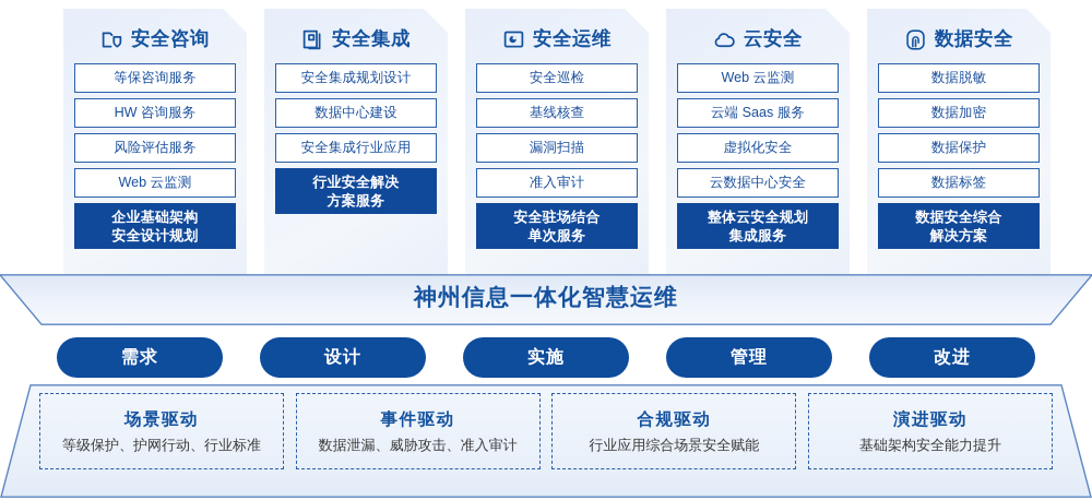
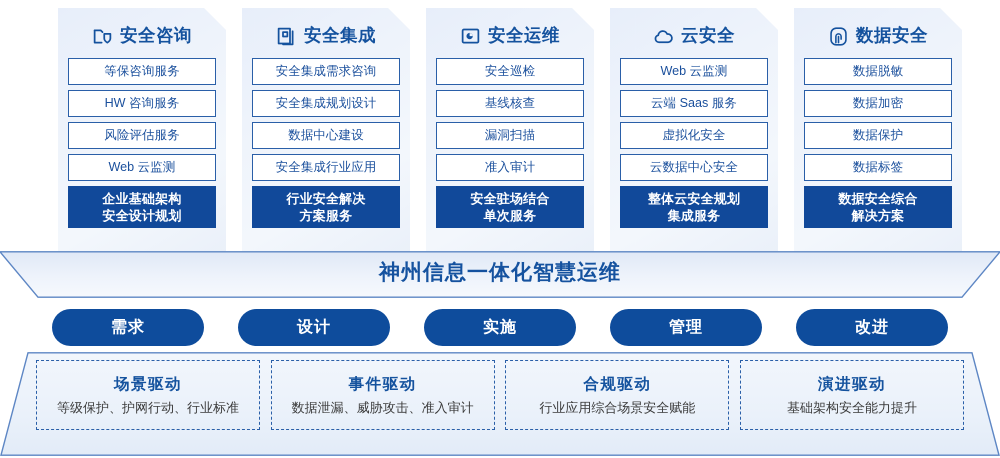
  安全咨询
  等保咨询服务
  HW 咨询服务
  风险评估服务
  Web 云监测
  企业基础架构
  安全设计规划
  安全集成
+ 安全集成需求咨询
  安全集成规划设计
  数据中心建设
  安全集成行业应用
  行业安全解决
  方案服务
  安全运维
  安全巡检
  基线核查
  漏洞扫描
  准入审计
  安全驻场结合
  单次服务
  云安全
  Web 云监测
  云端 Saas 服务
  虚拟化安全
  云数据中心安全
  整体云安全规划
  集成服务
  数据安全
  数据脱敏
  数据加密
  数据保护
  数据标签
  数据安全综合
  解决方案
  神州信息一体化智慧运维
  需求
  设计
  实施
  管理
  改进
  场景驱动
  等级保护、护网行动、行业标准
  事件驱动
  数据泄漏、威胁攻击、准入审计
  合规驱动
  行业应用综合场景安全赋能
  演进驱动
  基础架构安全能力提升
